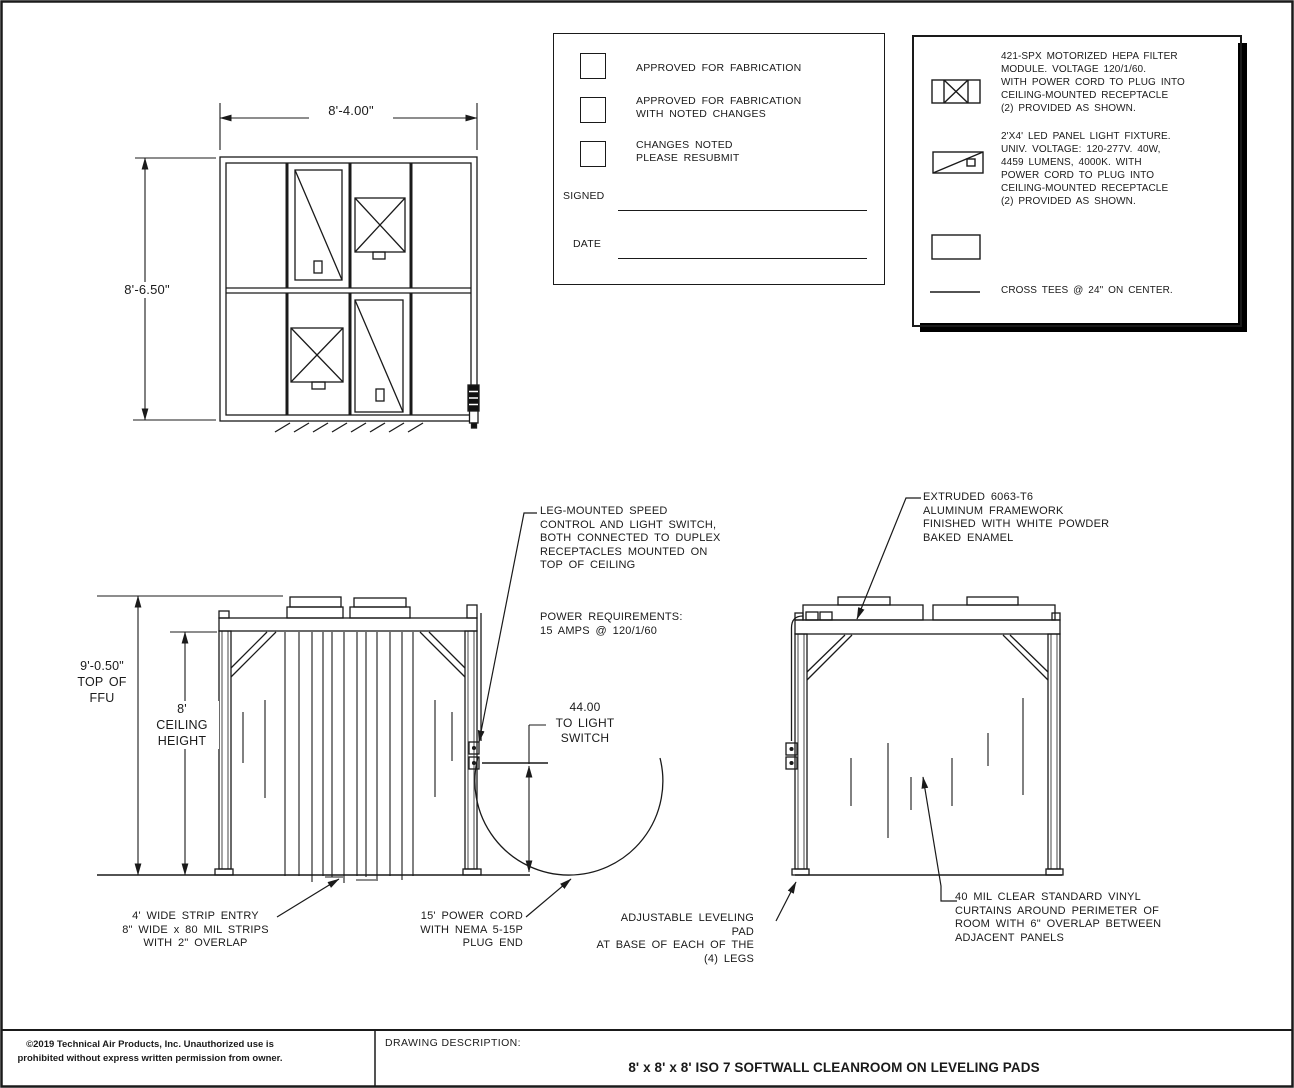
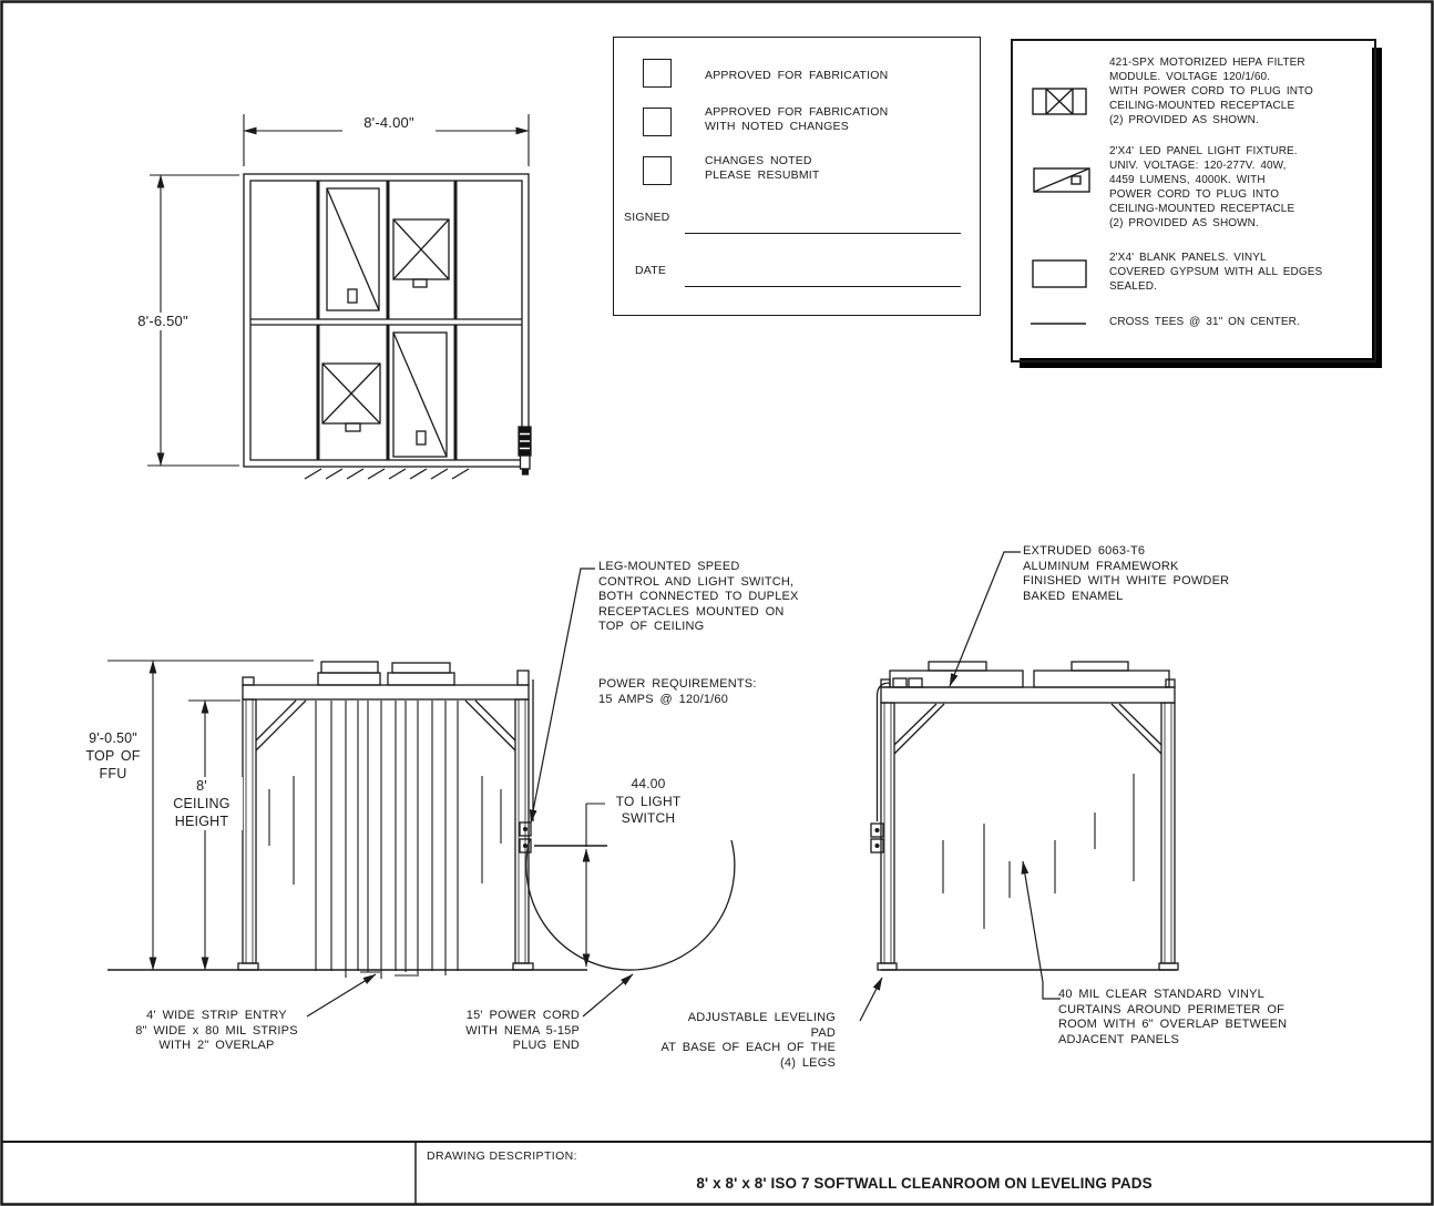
  APPROVED FOR FABRICATION
  APPROVED FOR FABRICATION
  WITH NOTED CHANGES
  CHANGES NOTED
  PLEASE RESUBMIT
  SIGNED
  DATE
  421-SPX MOTORIZED HEPA FILTER
  MODULE. VOLTAGE 120/1/60.
  WITH POWER CORD TO PLUG INTO
  CEILING-MOUNTED RECEPTACLE
  (2) PROVIDED AS SHOWN.
  2'X4' LED PANEL LIGHT FIXTURE.
  UNIV. VOLTAGE: 120-277V. 40W,
  4459 LUMENS, 4000K. WITH
  POWER CORD TO PLUG INTO
  CEILING-MOUNTED RECEPTACLE
  (2) PROVIDED AS SHOWN.
+ 2'X4' BLANK PANELS. VINYL
+ COVERED GYPSUM WITH ALL EDGES
+ SEALED.
- CROSS TEES @ 24" ON CENTER.
+ CROSS TEES @ 31" ON CENTER.
  8'-4.00"
  8'-6.50"
  9'-0.50"
  TOP OF
  FFU
  8'
  CEILING
  HEIGHT
  44.00
  TO LIGHT
  SWITCH
  LEG-MOUNTED SPEED
  CONTROL AND LIGHT SWITCH,
  BOTH CONNECTED TO DUPLEX
  RECEPTACLES MOUNTED ON
  TOP OF CEILING
  POWER REQUIREMENTS:
  15 AMPS @ 120/1/60
  EXTRUDED 6063-T6
  ALUMINUM FRAMEWORK
  FINISHED WITH WHITE POWDER
  BAKED ENAMEL
  4' WIDE STRIP ENTRY
  8" WIDE x 80 MIL STRIPS
  WITH 2" OVERLAP
  15' POWER CORD
  WITH NEMA 5-15P
  PLUG END
  ADJUSTABLE LEVELING PAD
  AT BASE OF EACH OF THE
  (4) LEGS
  40 MIL CLEAR STANDARD VINYL
  CURTAINS AROUND PERIMETER OF
  ROOM WITH 6" OVERLAP BETWEEN
  ADJACENT PANELS
- ©2019 Technical Air Products, Inc. Unauthorized use is
- prohibited without express written permission from owner.
  DRAWING DESCRIPTION:
  8' x 8' x 8' ISO 7 SOFTWALL CLEANROOM ON LEVELING PADS
